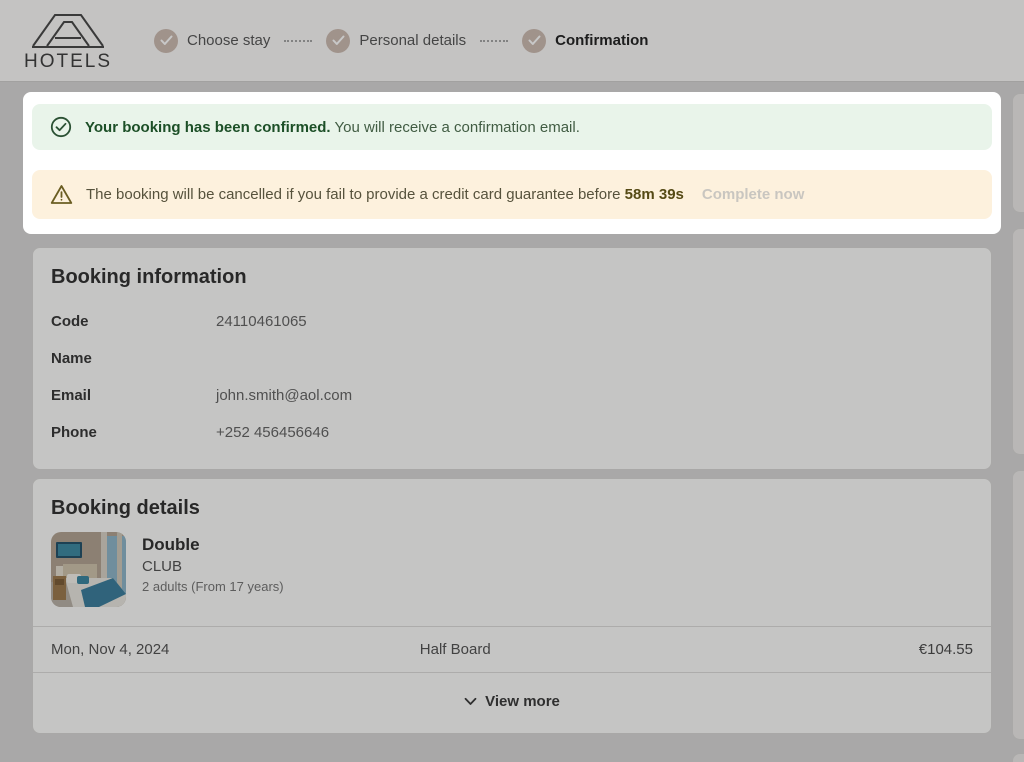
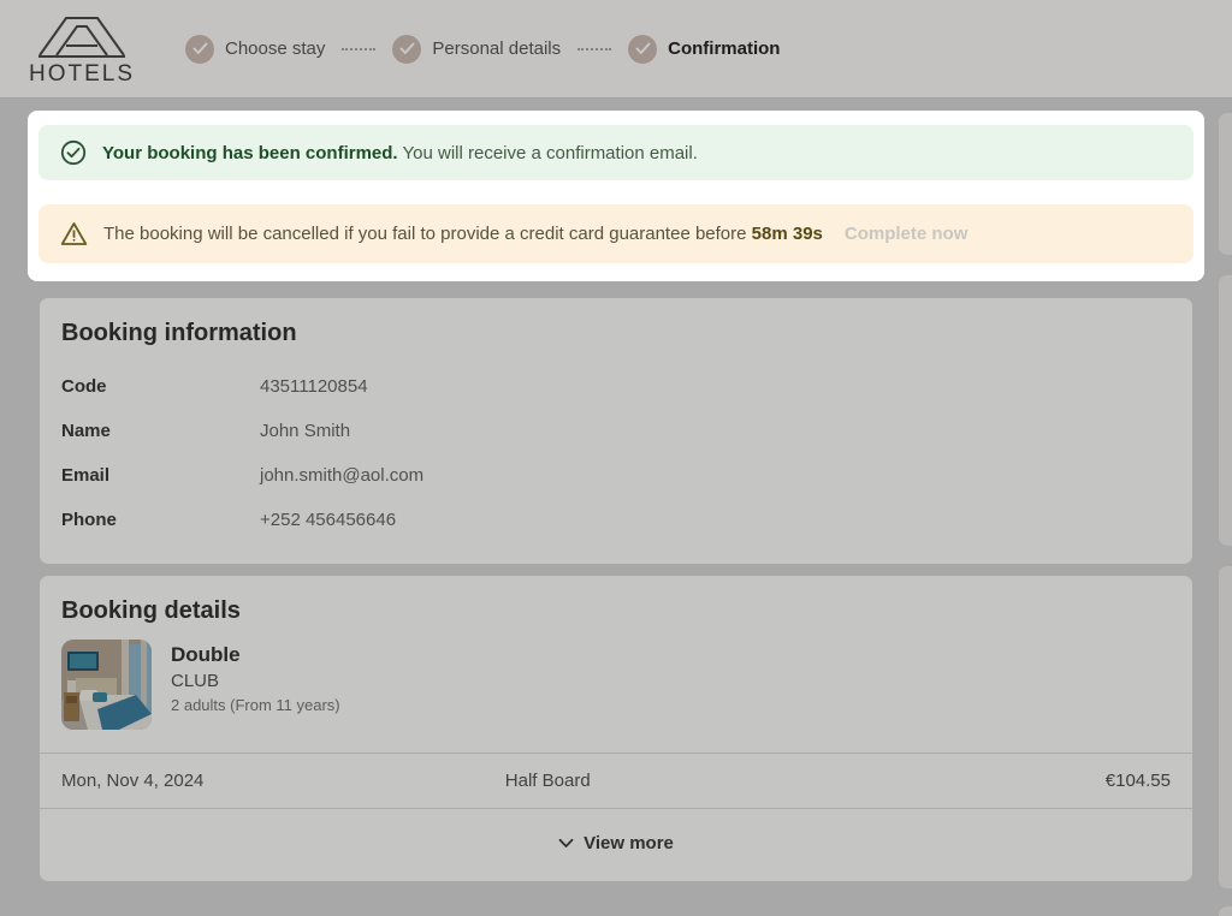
  HOTELS
  Choose stay
  Personal details
  Confirmation
  Your booking has been confirmed. You will receive a confirmation email.
  The booking will be cancelled if you fail to provide a credit card guarantee before 58m 39s Complete now
  Booking information
  Code
- 24110461065
+ 43511120854
  Name
+ John Smith
  Email
  john.smith@aol.com
  Phone
  +252 456456646
  Booking details
  Double
  CLUB
- 2 adults (From 17 years)
+ 2 adults (From 11 years)
  Mon, Nov 4, 2024
  Half Board
  €104.55
  View more
